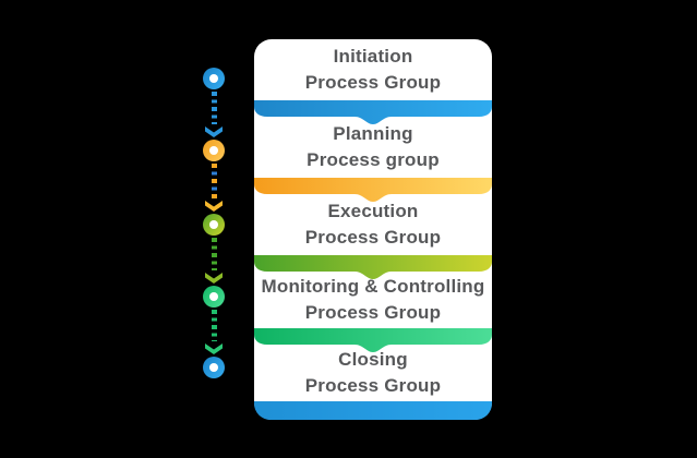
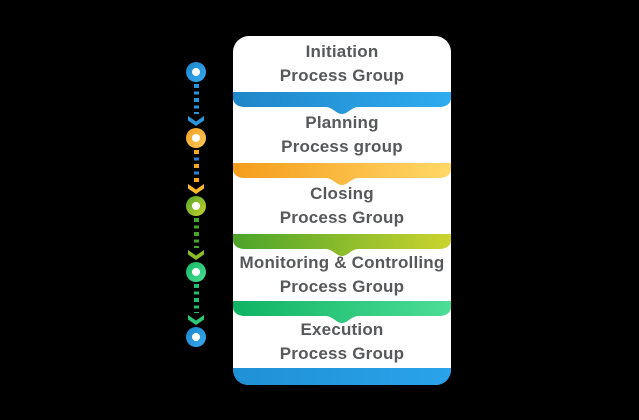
  Initiation
  Process Group
  Planning
  Process group
- Execution
+ Closing
  Process Group
  Monitoring & Controlling
  Process Group
- Closing
+ Execution
  Process Group
